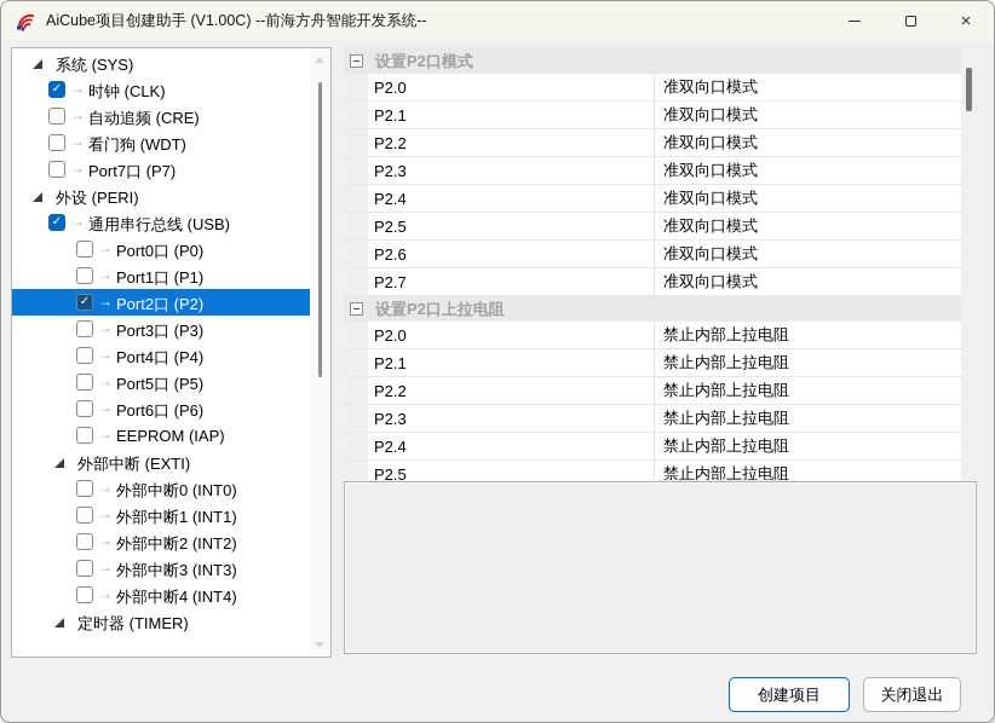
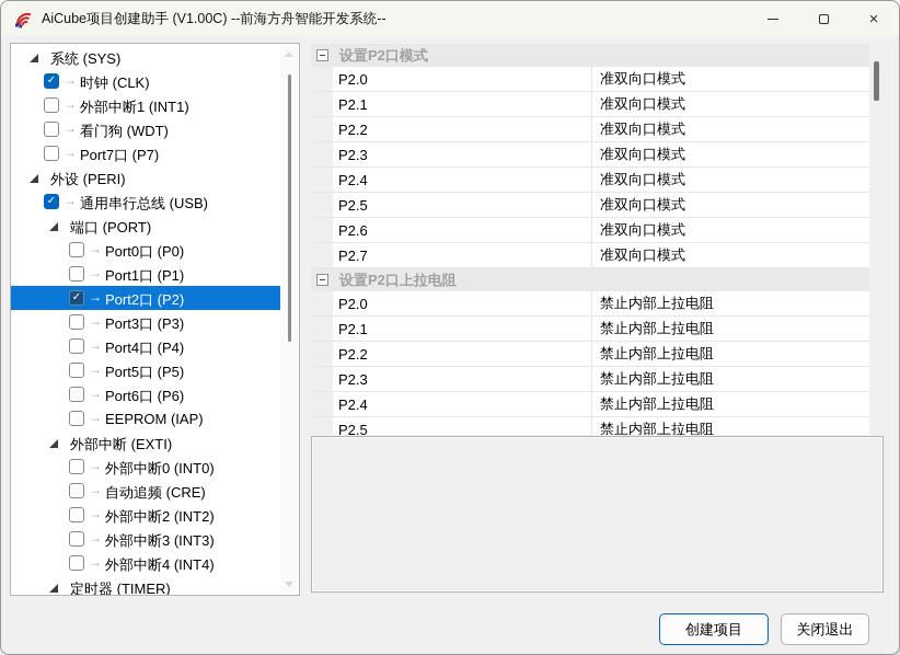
  AiCube项目创建助手 (V1.00C) --前海方舟智能开发系统--
  ×
  系统 (SYS)
  ✓
  →
  时钟 (CLK)
  →
- 自动追频 (CRE)
+ 外部中断1 (INT1)
  →
  看门狗 (WDT)
  →
  Port7口 (P7)
  外设 (PERI)
  ✓
  →
  通用串行总线 (USB)
+ 端口 (PORT)
  →
  Port0口 (P0)
  →
  Port1口 (P1)
  ✓
  →
  Port2口 (P2)
  →
  Port3口 (P3)
  →
  Port4口 (P4)
  →
  Port5口 (P5)
  →
  Port6口 (P6)
  →
  EEPROM (IAP)
  外部中断 (EXTI)
  →
  外部中断0 (INT0)
  →
- 外部中断1 (INT1)
+ 自动追频 (CRE)
  →
  外部中断2 (INT2)
  →
  外部中断3 (INT3)
  →
  外部中断4 (INT4)
  定时器 (TIMER)
  设置P2口模式
  P2.0
  准双向口模式
  P2.1
  准双向口模式
  P2.2
  准双向口模式
  P2.3
  准双向口模式
  P2.4
  准双向口模式
  P2.5
  准双向口模式
  P2.6
  准双向口模式
  P2.7
  准双向口模式
  设置P2口上拉电阻
  P2.0
  禁止内部上拉电阻
  P2.1
  禁止内部上拉电阻
  P2.2
  禁止内部上拉电阻
  P2.3
  禁止内部上拉电阻
  P2.4
  禁止内部上拉电阻
  P2.5
  禁止内部上拉电阻
  创建项目
  关闭退出
